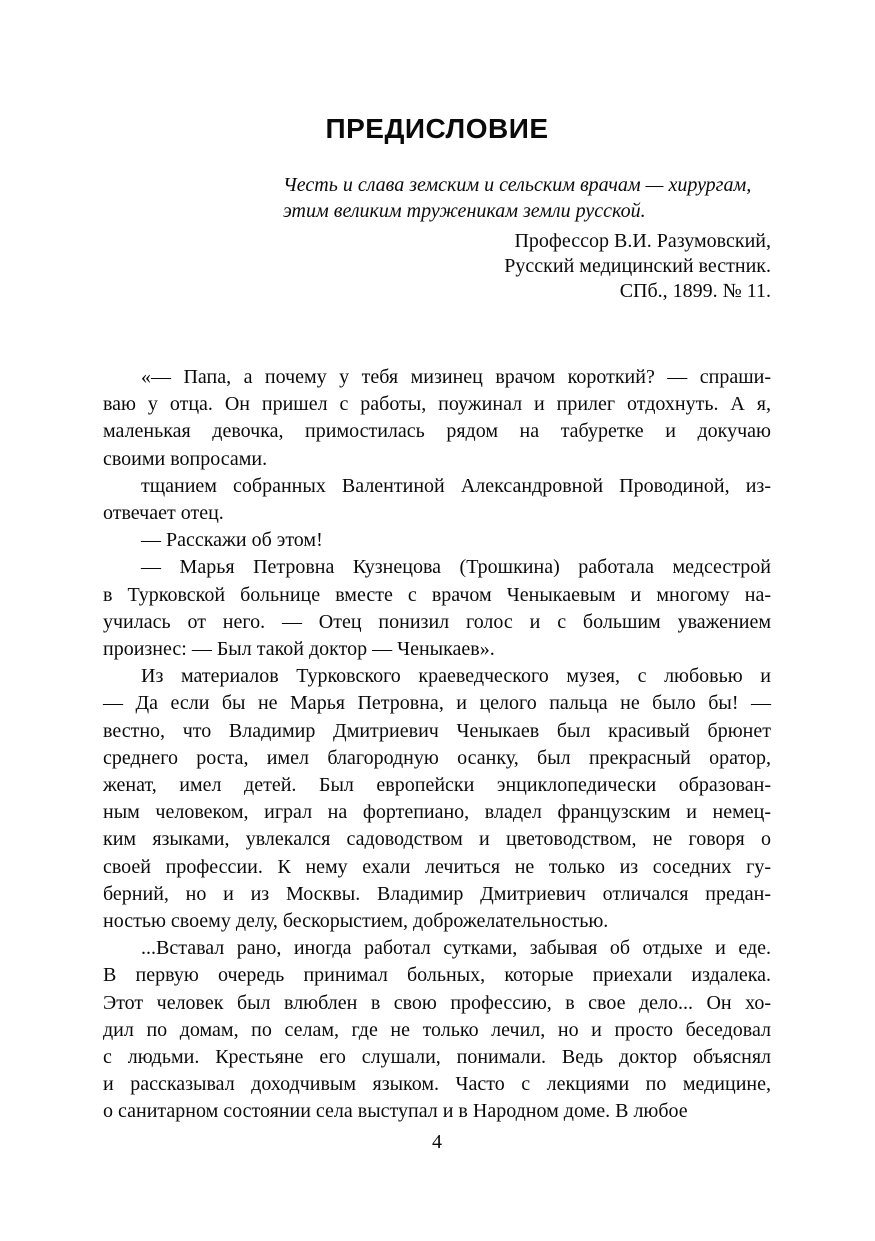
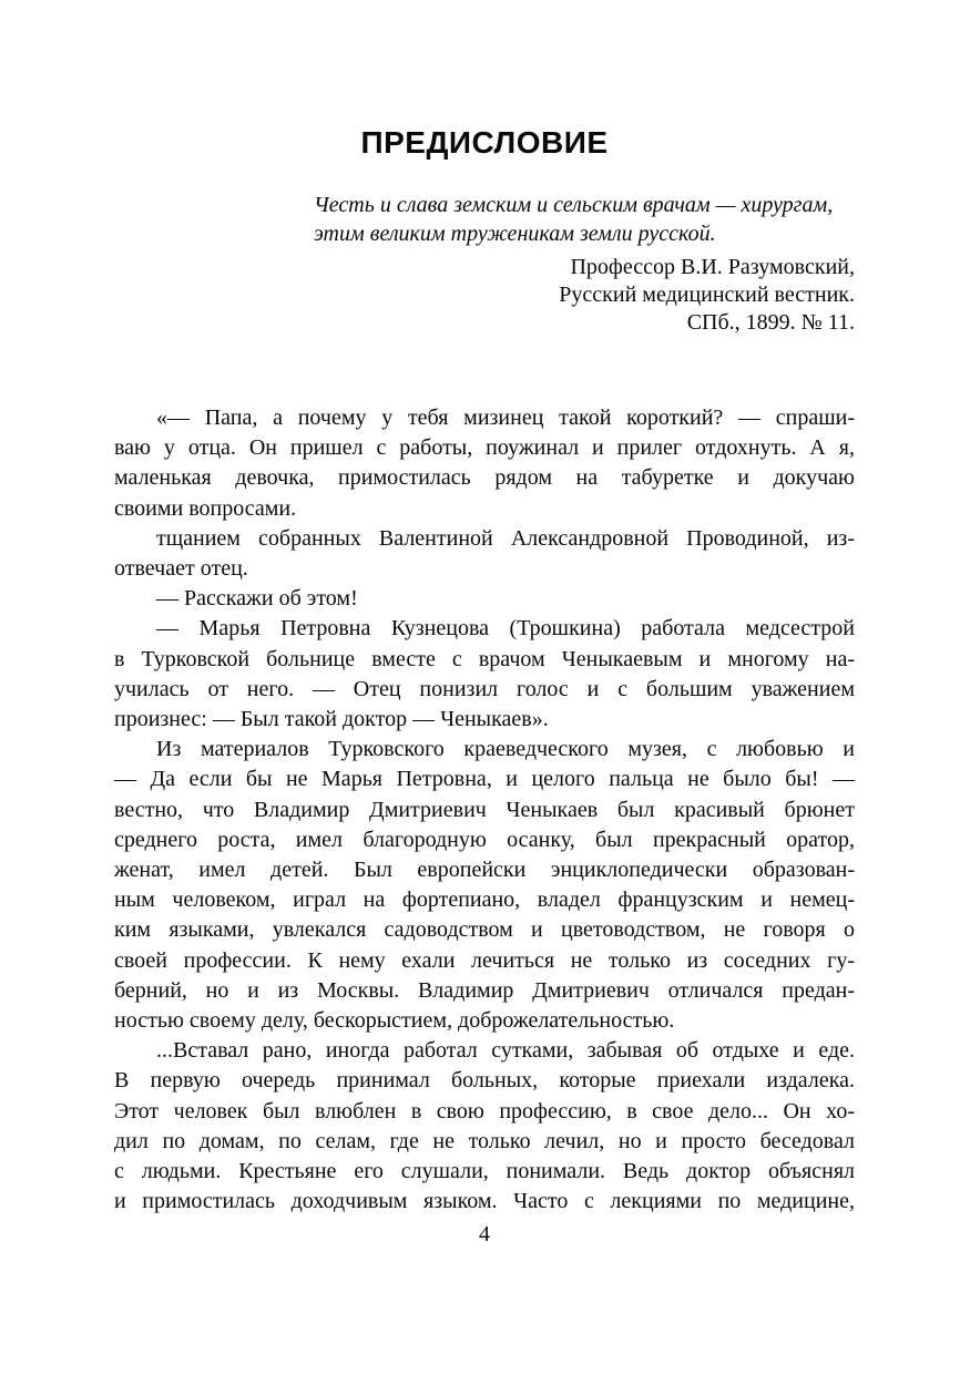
  ПРЕДИСЛОВИЕ
  Честь и слава земским и сельским врачам — хирургам,
  этим великим труженикам земли русской.
  Профессор В.И. Разумовский,
  Русский медицинский вестник.
  СПб., 1899. № 11.
- «— Папа, а почему у тебя мизинец врачом короткий? — спраши-
+ «— Папа, а почему у тебя мизинец такой короткий? — спраши-
  ваю у отца. Он пришел с работы, поужинал и прилег отдохнуть. А я,
  маленькая девочка, примостилась рядом на табуретке и докучаю
  своими вопросами.
  тщанием собранных Валентиной Александровной Проводиной, из-
  отвечает отец.
  — Расскажи об этом!
  — Марья Петровна Кузнецова (Трошкина) работала медсестрой
  в Турковской больнице вместе с врачом Ченыкаевым и многому на-
  училась от него. — Отец понизил голос и с большим уважением
  произнес: — Был такой доктор — Ченыкаев».
  Из материалов Турковского краеведческого музея, с любовью и
  — Да если бы не Марья Петровна, и целого пальца не было бы! —
  вестно, что Владимир Дмитриевич Ченыкаев был красивый брюнет
  среднего роста, имел благородную осанку, был прекрасный оратор,
  женат, имел детей. Был европейски энциклопедически образован-
  ным человеком, играл на фортепиано, владел французским и немец-
  ким языками, увлекался садоводством и цветоводством, не говоря о
  своей профессии. К нему ехали лечиться не только из соседних гу-
  берний, но и из Москвы. Владимир Дмитриевич отличался предан-
  ностью своему делу, бескорыстием, доброжелательностью.
  ...Вставал рано, иногда работал сутками, забывая об отдыхе и еде.
  В первую очередь принимал больных, которые приехали издалека.
  Этот человек был влюблен в свою профессию, в свое дело... Он хо-
  дил по домам, по селам, где не только лечил, но и просто беседовал
  с людьми. Крестьяне его слушали, понимали. Ведь доктор объяснял
- и рассказывал доходчивым языком. Часто с лекциями по медицине,
+ и примостилась доходчивым языком. Часто с лекциями по медицине,
- о санитарном состоянии села выступал и в Народном доме. В любое
  4
